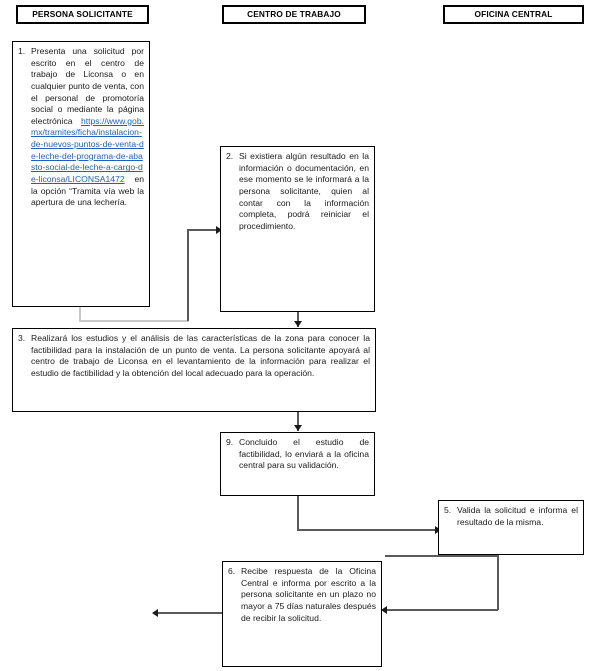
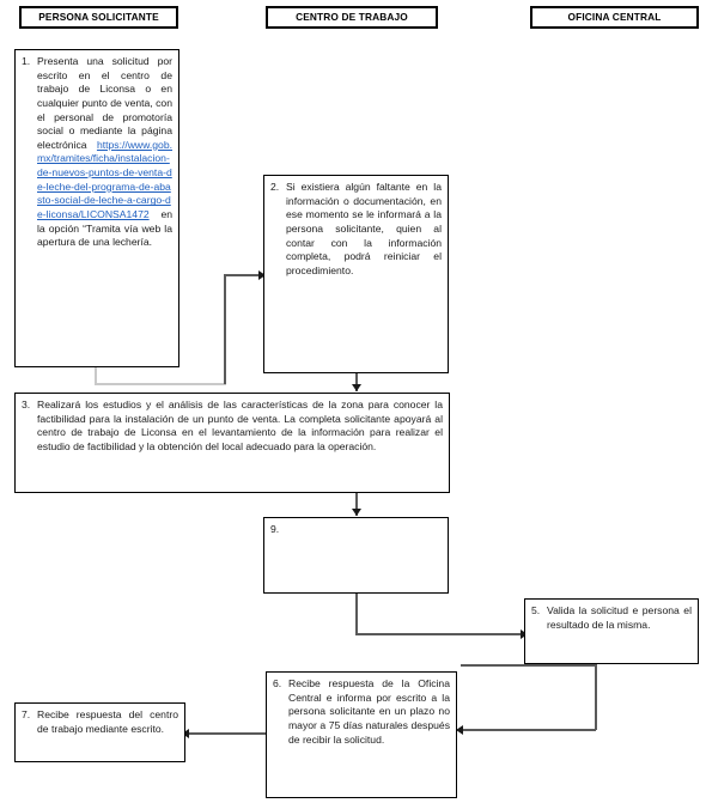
  PERSONA SOLICITANTE
  CENTRO DE TRABAJO
  OFICINA CENTRAL
  1.
  Presenta una solicitud por escrito en el centro de trabajo de Liconsa o en cualquier punto de venta, con el personal de promotoría social o mediante la página electrónica https://www.gob.mx/tramites/ficha/instalacion-de-nuevos-puntos-de-venta-de-leche-del-programa-de-abasto-social-de-leche-a-cargo-de-liconsa/LICONSA1472 en la opción “Tramita vía web la apertura de una lechería.
  2.
- Si existiera algún resultado en la información o documentación, en ese momento se le informará a la persona solicitante, quien al contar con la información completa, podrá reiniciar el procedimiento.
+ Si existiera algún faltante en la información o documentación, en ese momento se le informará a la persona solicitante, quien al contar con la información completa, podrá reiniciar el procedimiento.
  3.
- Realizará los estudios y el análisis de las características de la zona para conocer la factibilidad para la instalación de un punto de venta. La persona solicitante apoyará al centro de trabajo de Liconsa en el levantamiento de la información para realizar el estudio de factibilidad y la obtención del local adecuado para la operación.
+ Realizará los estudios y el análisis de las características de la zona para conocer la factibilidad para la instalación de un punto de venta. La completa solicitante apoyará al centro de trabajo de Liconsa en el levantamiento de la información para realizar el estudio de factibilidad y la obtención del local adecuado para la operación.
  9.
- Concluido el estudio de factibilidad, lo enviará a la oficina central para su validación.
  5.
- Valida la solicitud e informa el resultado de la misma.
+ Valida la solicitud e persona el resultado de la misma.
  6.
  Recibe respuesta de la Oficina Central e informa por escrito a la persona solicitante en un plazo no mayor a 75 días naturales después de recibir la solicitud.
+ 7.
+ Recibe respuesta del centro de trabajo mediante escrito.
